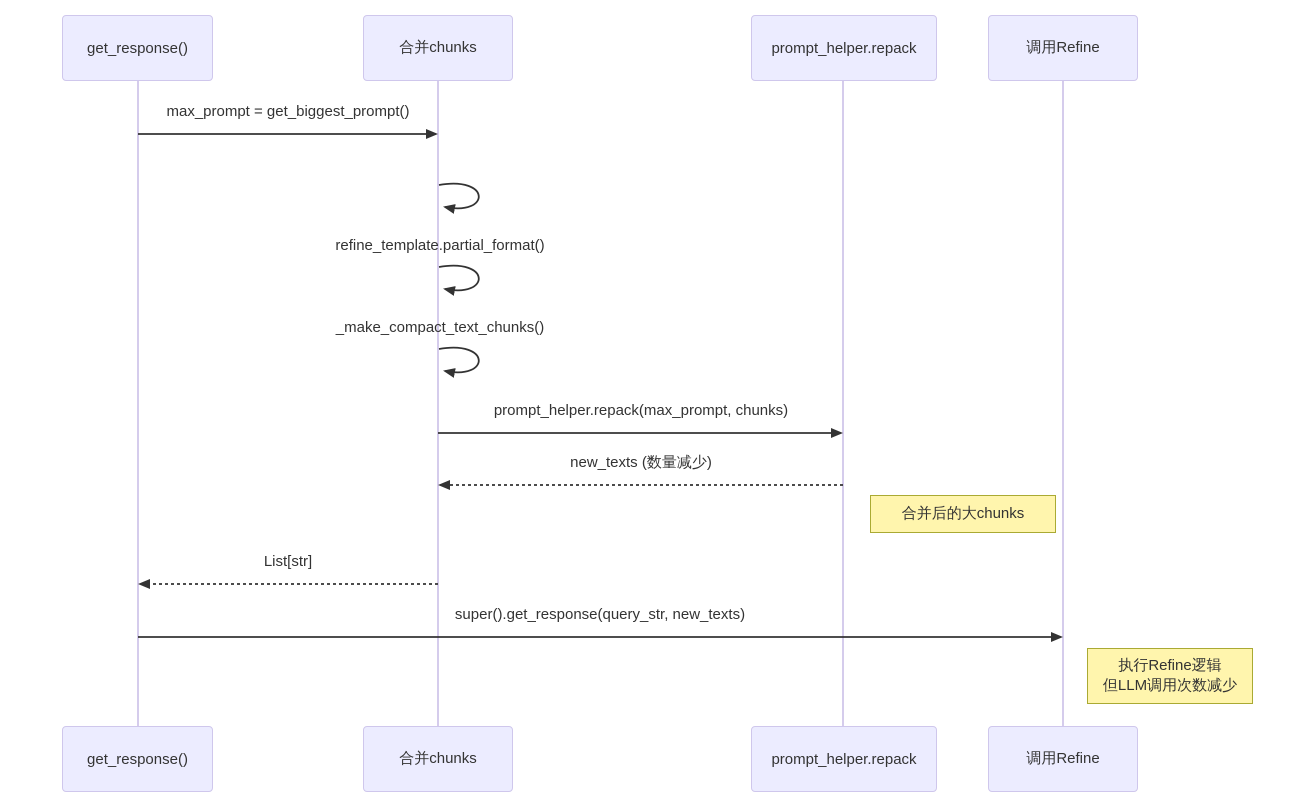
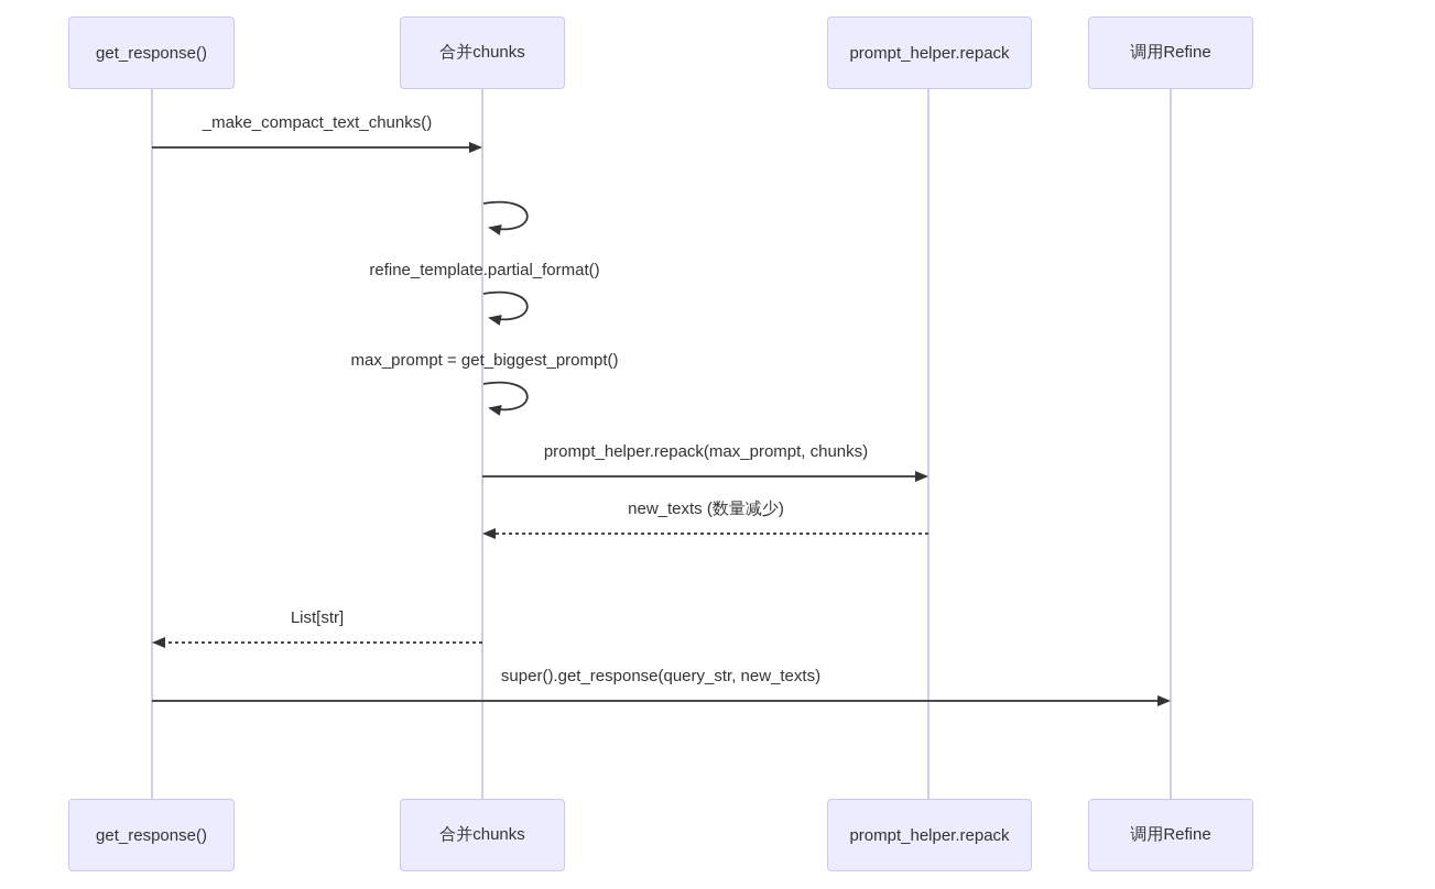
  get_response()
  合并chunks
  prompt_helper.repack
  调用Refine
- max_prompt = get_biggest_prompt()
+ _make_compact_text_chunks()
  refine_template.partial_format()
- _make_compact_text_chunks()
+ max_prompt = get_biggest_prompt()
  prompt_helper.repack(max_prompt, chunks)
  new_texts (数量减少)
  List[str]
  super().get_response(query_str, new_texts)
- 合并后的大chunks
- 执行Refine逻辑
- 但LLM调用次数减少
  get_response()
  合并chunks
  prompt_helper.repack
  调用Refine
